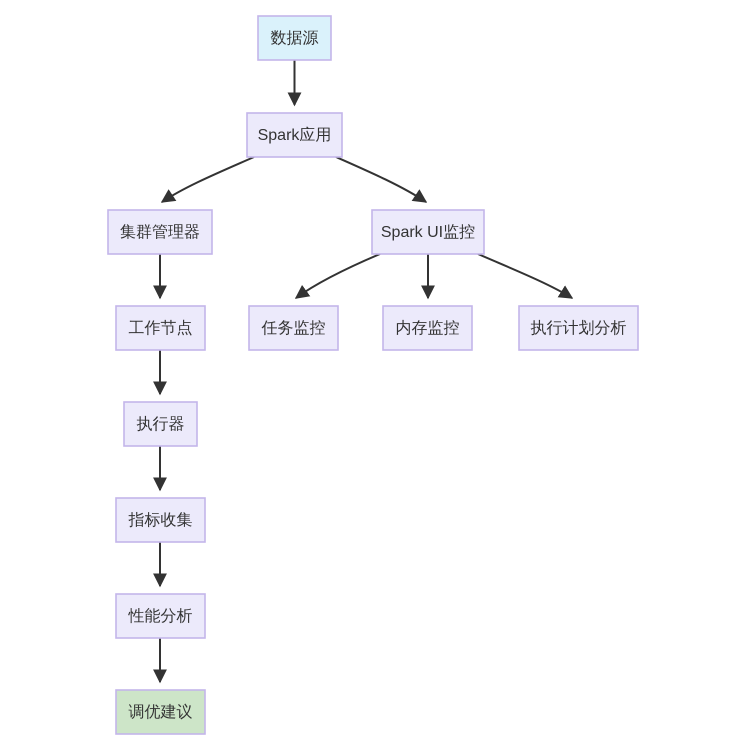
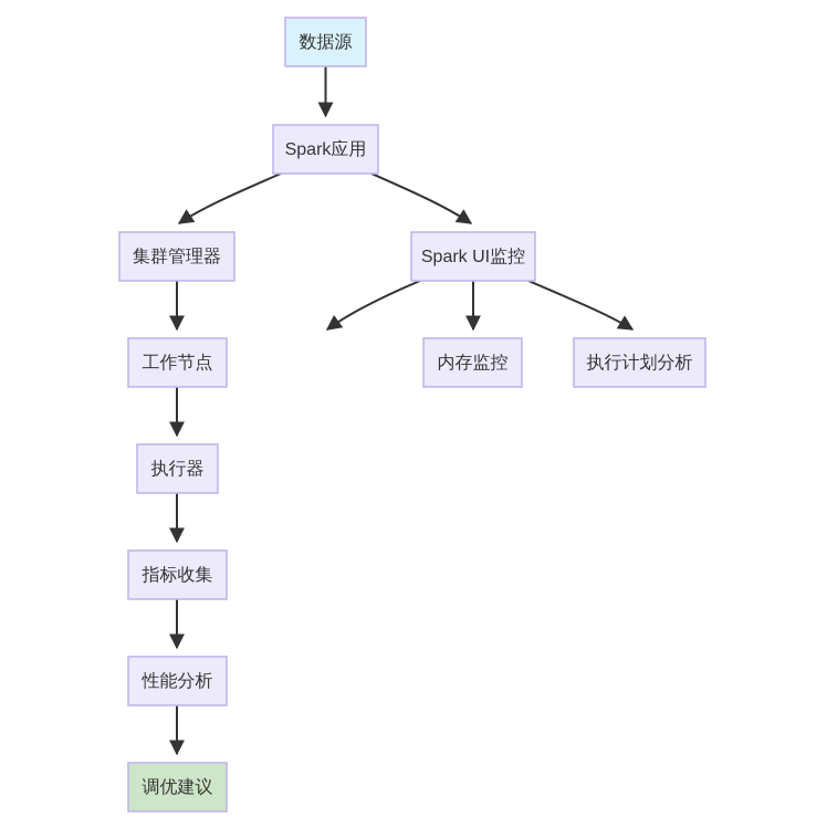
  数据源
  Spark应用
  集群管理器
  Spark UI监控
- 任务监控
  内存监控
  执行计划分析
  工作节点
  执行器
  指标收集
  性能分析
  调优建议
